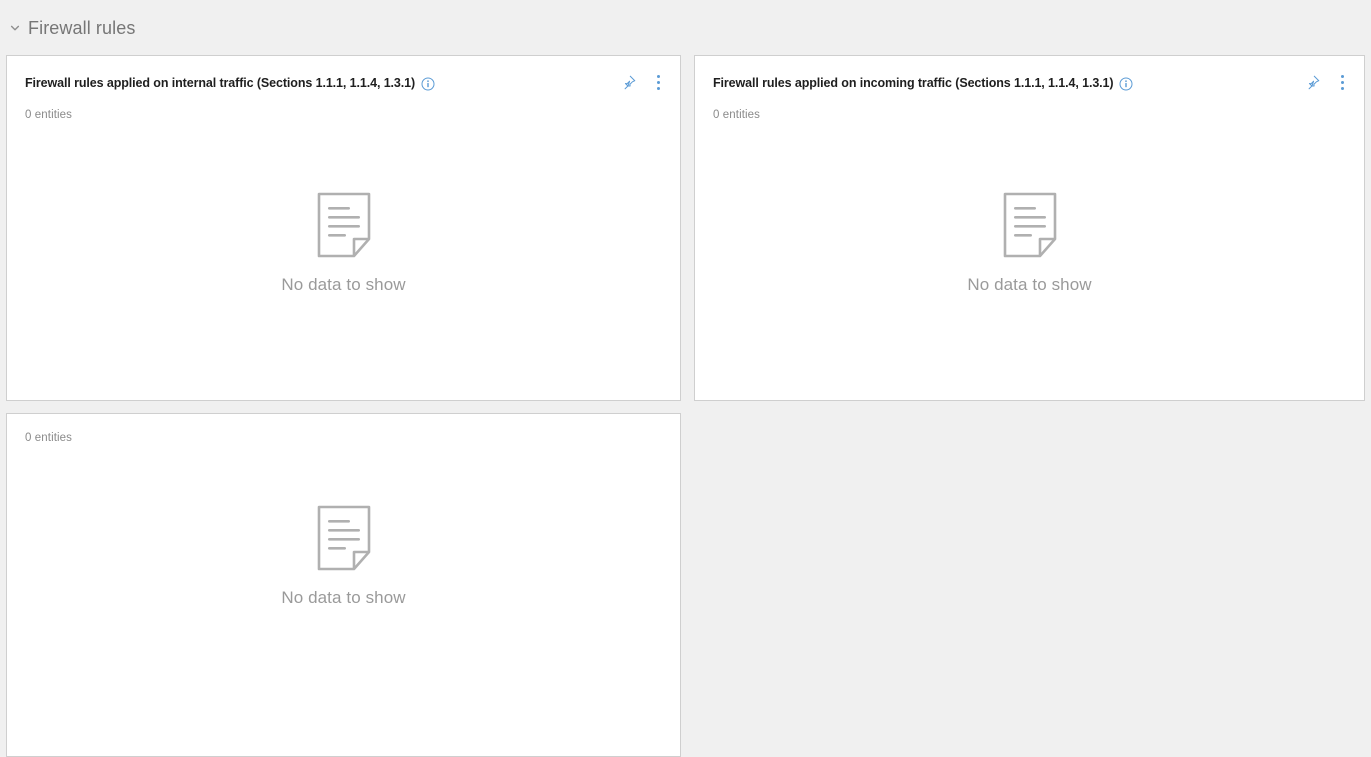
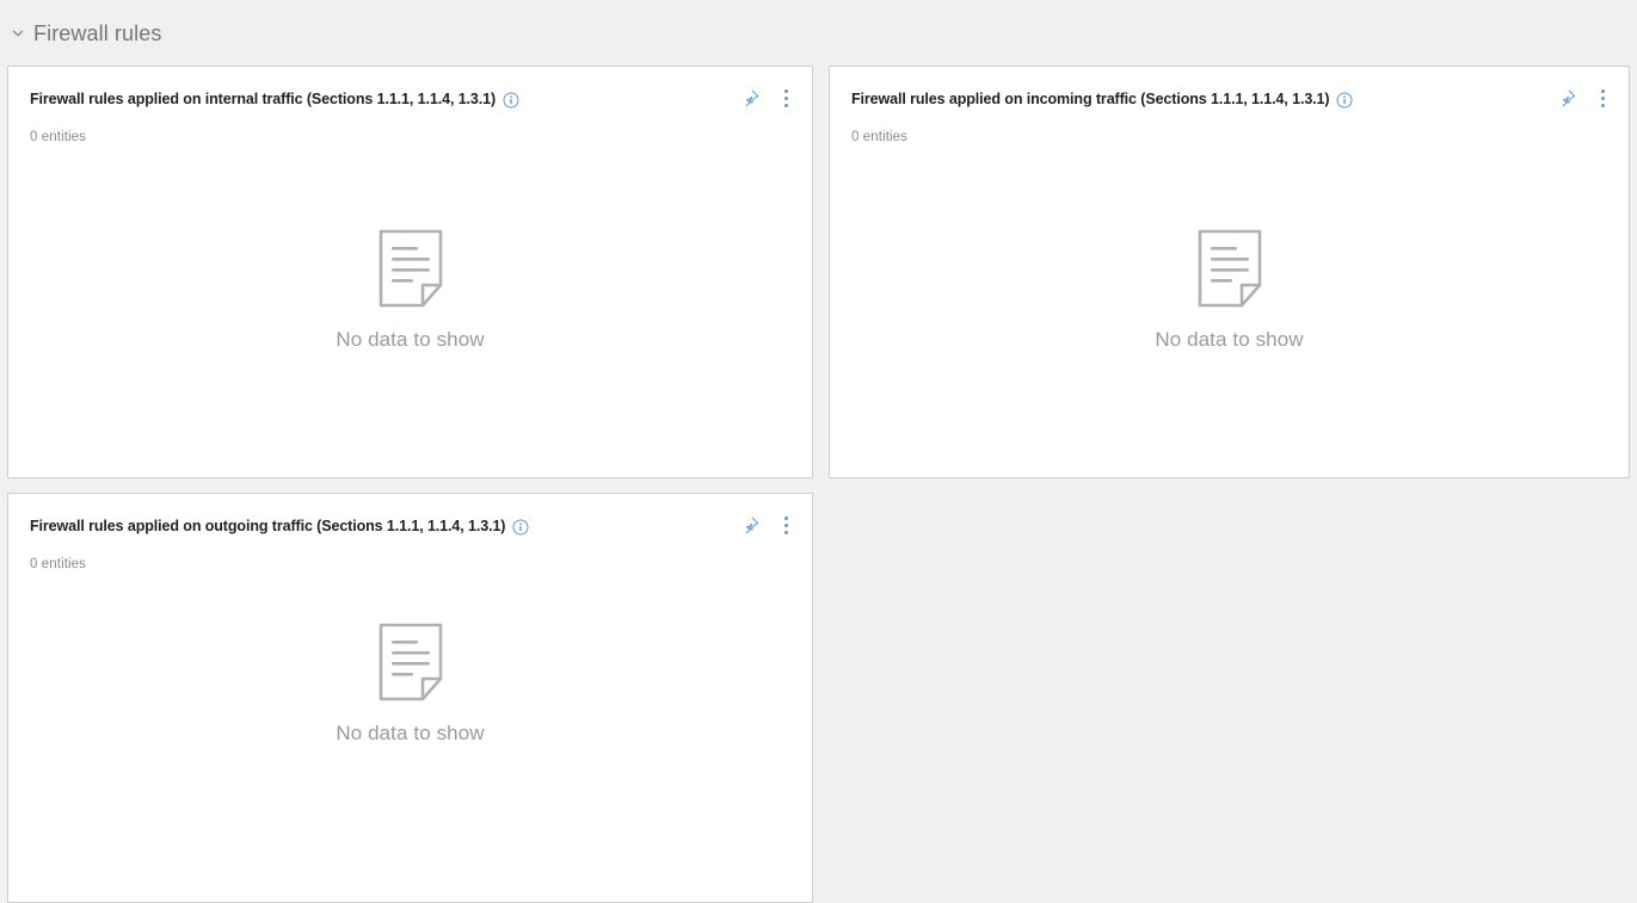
  Firewall rules
  Firewall rules applied on internal traffic (Sections 1.1.1, 1.1.4, 1.3.1)
  0 entities
  No data to show
  Firewall rules applied on incoming traffic (Sections 1.1.1, 1.1.4, 1.3.1)
  0 entities
  No data to show
+ Firewall rules applied on outgoing traffic (Sections 1.1.1, 1.1.4, 1.3.1)
  0 entities
  No data to show
